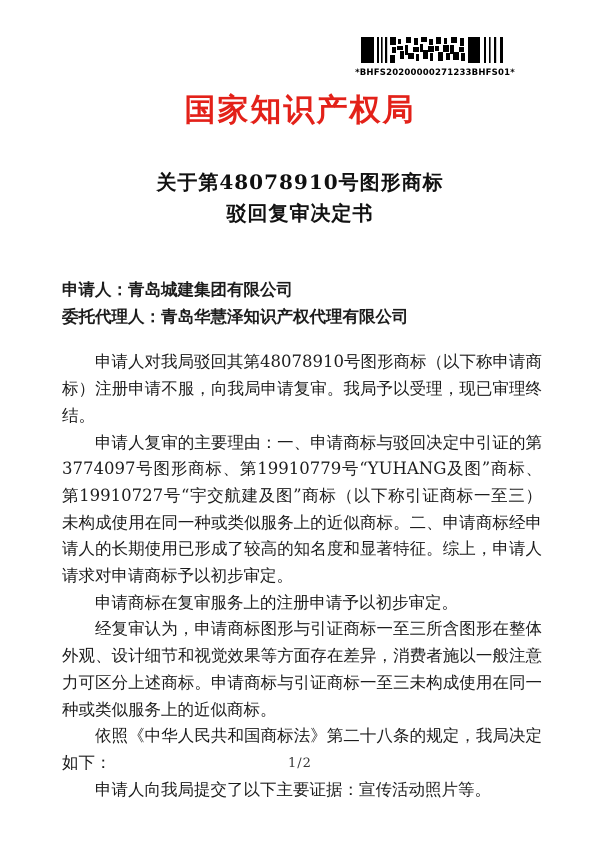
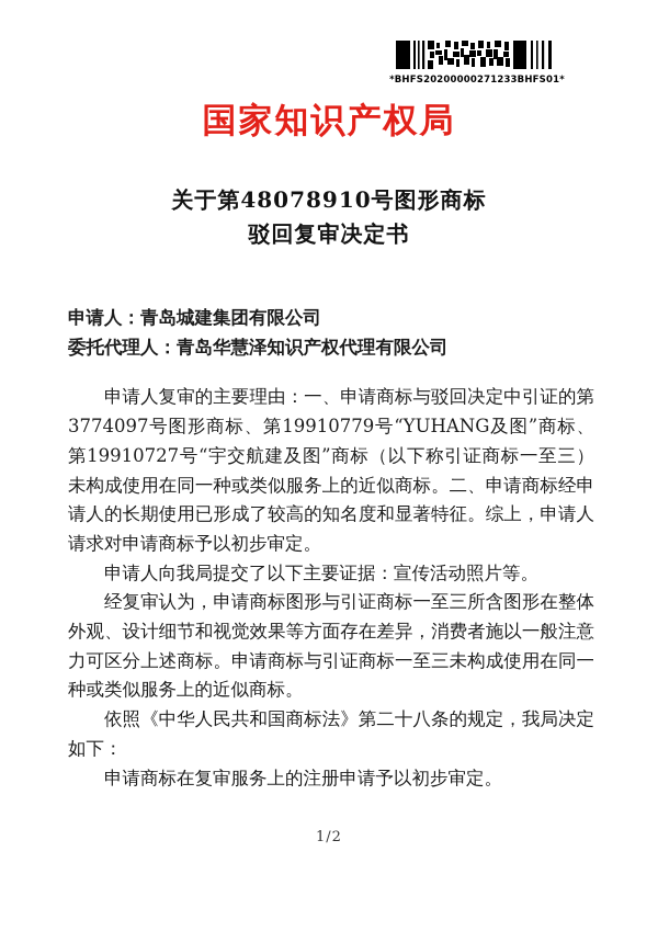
  *BHFS20200000271233BHFS01*
  国家知识产权局
  关于第48078910号图形商标
  驳回复审决定书
  申请人：青岛城建集团有限公司
  委托代理人：青岛华慧泽知识产权代理有限公司
- 申请人对我局驳回其第48078910号图形商标（以下称申请商标）注册申请不服，向我局申请复审。我局予以受理，现已审理终结。
  申请人复审的主要理由：一、申请商标与驳回决定中引证的第3774097号图形商标、第19910779号“YUHANG及图”商标、第19910727号“宇交航建及图”商标（以下称引证商标一至三）未构成使用在同一种或类似服务上的近似商标。二、申请商标经申请人的长期使用已形成了较高的知名度和显著特征。综上，申请人请求对申请商标予以初步审定。
- 申请商标在复审服务上的注册申请予以初步审定。
+ 申请人向我局提交了以下主要证据：宣传活动照片等。
  经复审认为，申请商标图形与引证商标一至三所含图形在整体外观、设计细节和视觉效果等方面存在差异，消费者施以一般注意力可区分上述商标。申请商标与引证商标一至三未构成使用在同一种或类似服务上的近似商标。
  依照《中华人民共和国商标法》第二十八条的规定，我局决定如下：
- 申请人向我局提交了以下主要证据：宣传活动照片等。
+ 申请商标在复审服务上的注册申请予以初步审定。
  1/2
